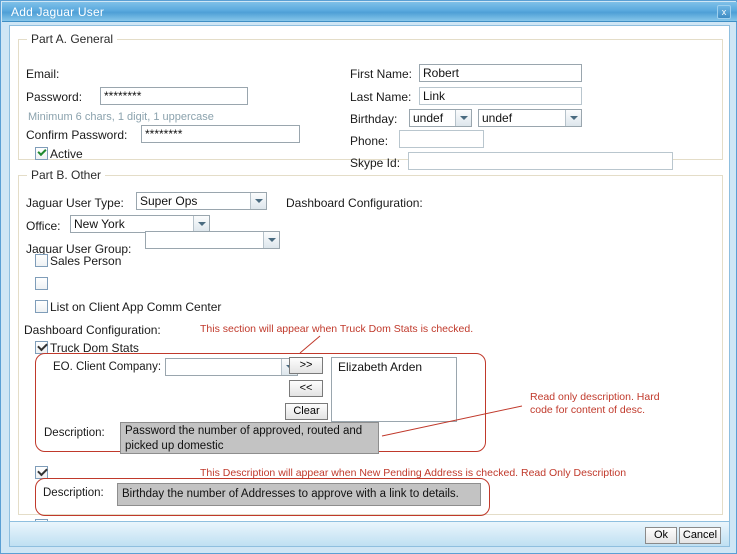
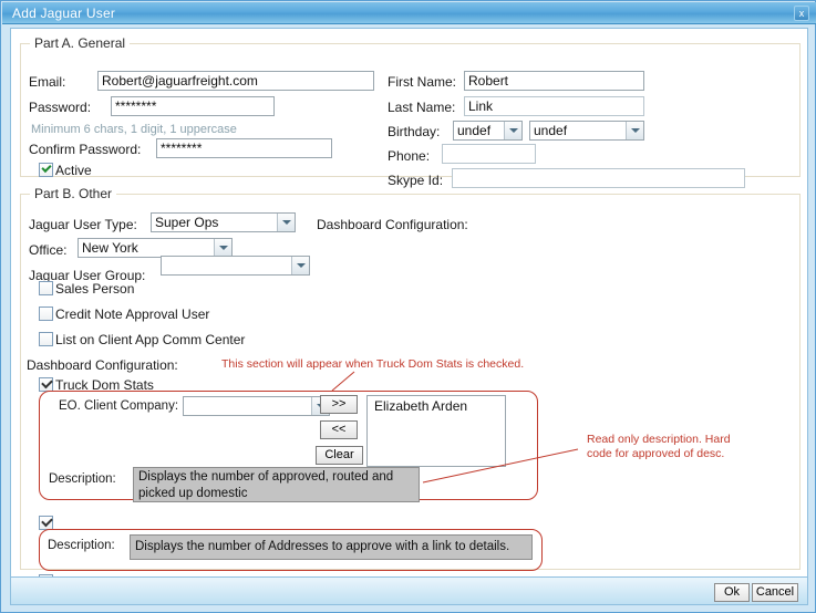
  Add Jaguar User
  x
  Part A. General
  Email:
+ Robert@jaguarfreight.com
  Password:
  ********
  Minimum 6 chars, 1 digit, 1 uppercase
  Confirm Password:
  ********
  Active
  First Name:
  Robert
  Last Name:
  Link
  Birthday:
  undef
  undef
  Phone:
  Skype Id:
  Part B. Other
  Jaguar User Type:
  Super Ops
  Dashboard Configuration:
  Office:
  New York
  Jaguar User Group:
  Sales Person
+ Credit Note Approval User
  List on Client App Comm Center
  Dashboard Configuration:
  This section will appear when Truck Dom Stats is checked.
  Truck Dom Stats
  EO. Client Company:
  >>
  <<
  Clear
  Elizabeth Arden
  Description:
- Password the number of approved, routed and picked up domestic
+ Displays the number of approved, routed and picked up domestic
  Read only description. Hard
- code for content of desc.
+ code for approved of desc.
- This Description will appear when New Pending Address is checked. Read Only Description
  Description:
- Birthday the number of Addresses to approve with a link to details.
+ Displays the number of Addresses to approve with a link to details.
  Ok
  Cancel
